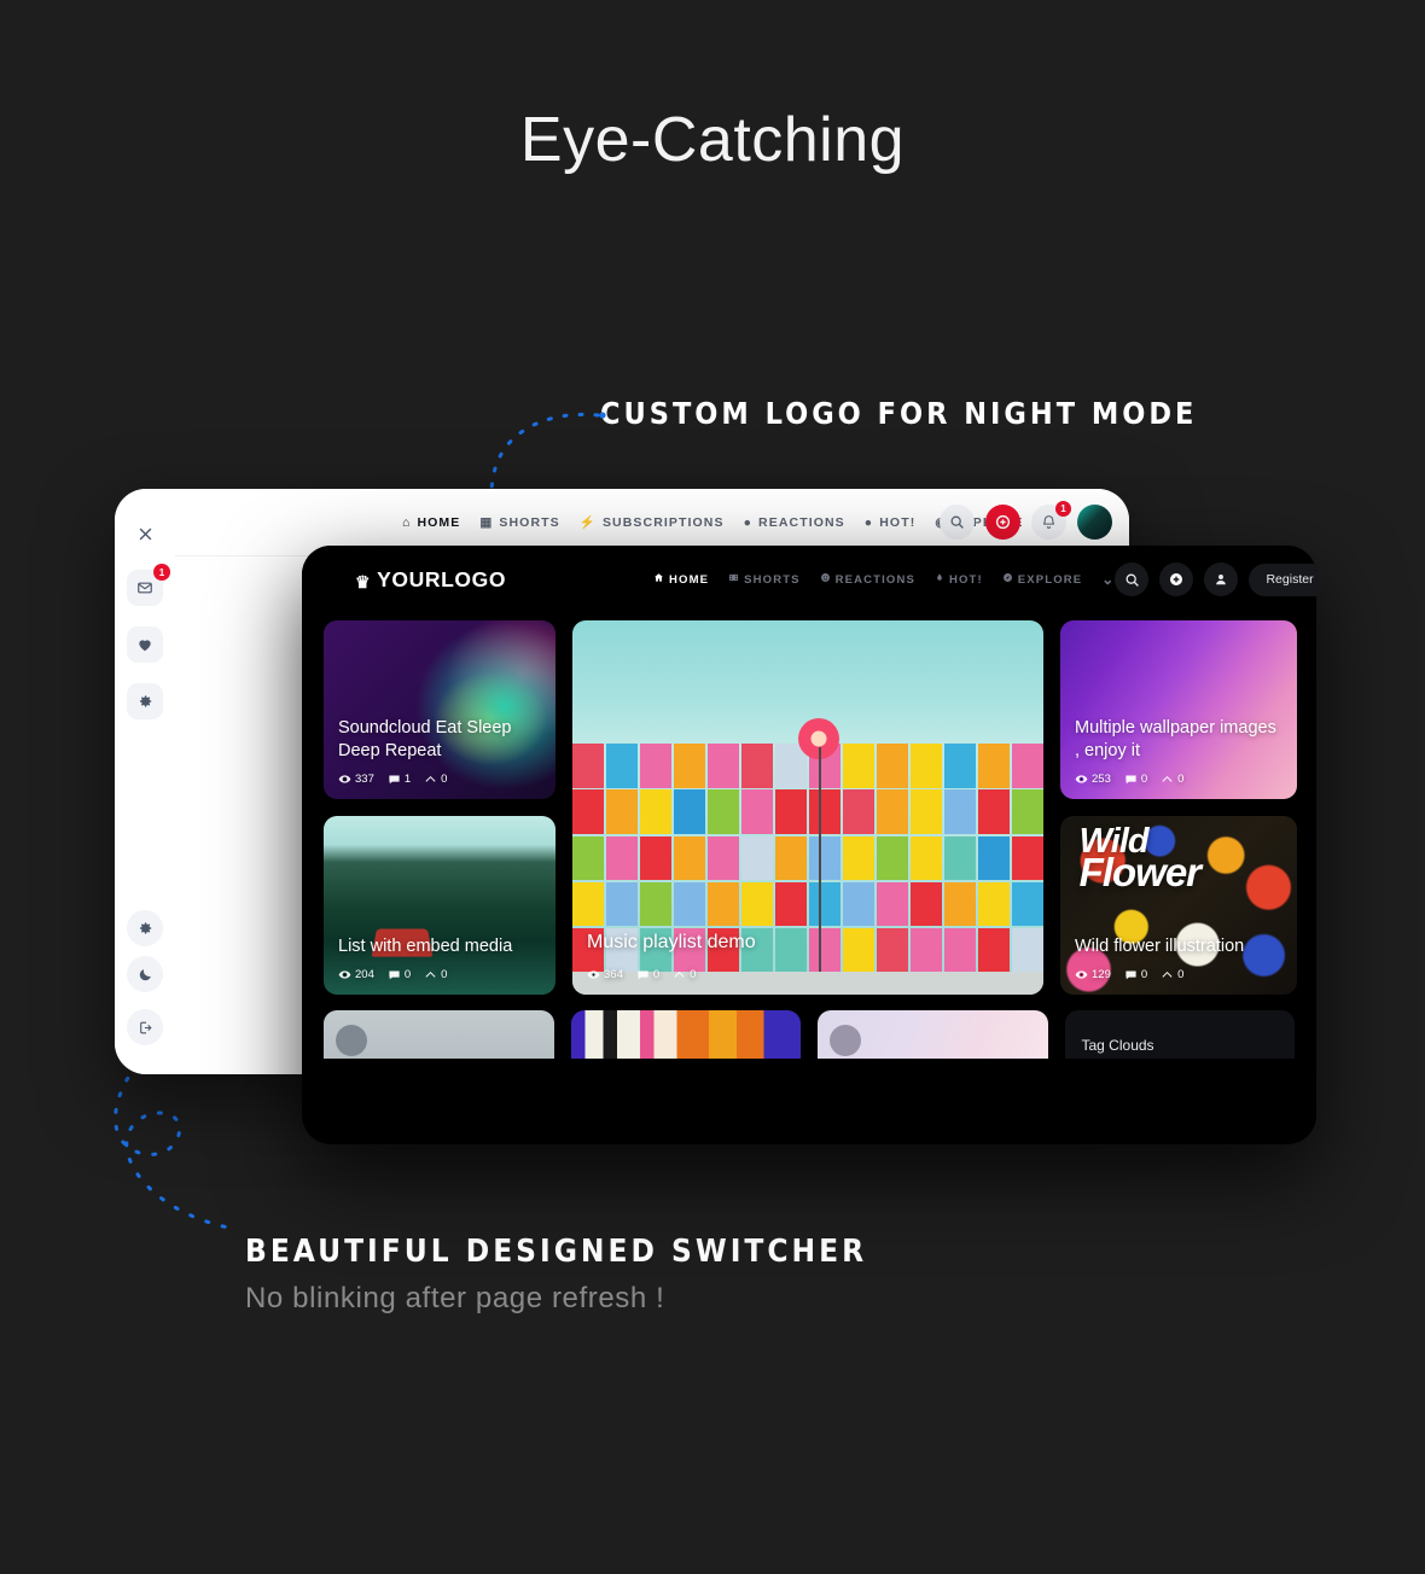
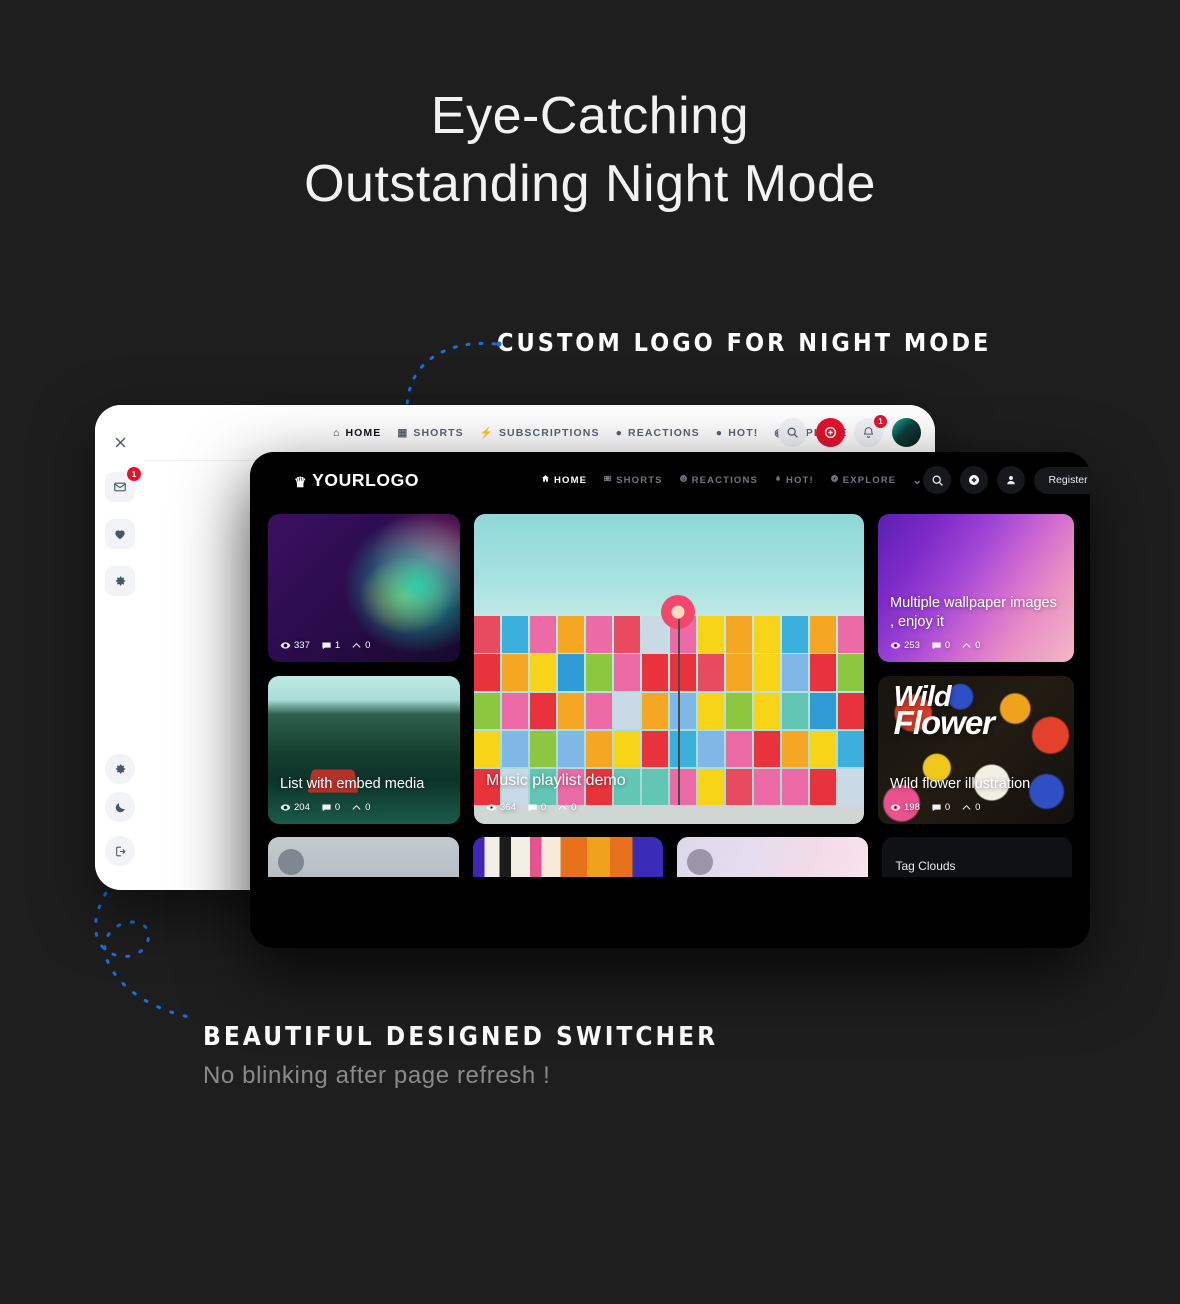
  Eye-Catching
+ Outstanding Night Mode
  CUSTOM LOGO FOR NIGHT MODE
  BEAUTIFUL DESIGNED SWITCHER
  No blinking after page refresh !
  ⌂
  HOME
  ▦
  SHORTS
  ⚡
  SUBSCRIPTIONS
  ●
  REACTIONS
  ●
  HOT!
  1
  1
  ♛
  YOURLOGO
  HOME
  SHORTS
  REACTIONS
  HOT!
  EXPLORE
  ⌄
  Register
- Soundcloud Eat Sleep Deep Repeat
  337
  1
  0
  Music playlist demo
  364
  0
  0
  Multiple wallpaper images , enjoy it
  253
  0
  0
  List with embed media
  204
  0
  0
  Wild
  Flower
  Wild flower illustration
- 129
+ 198
  0
  0
  Tag Clouds
